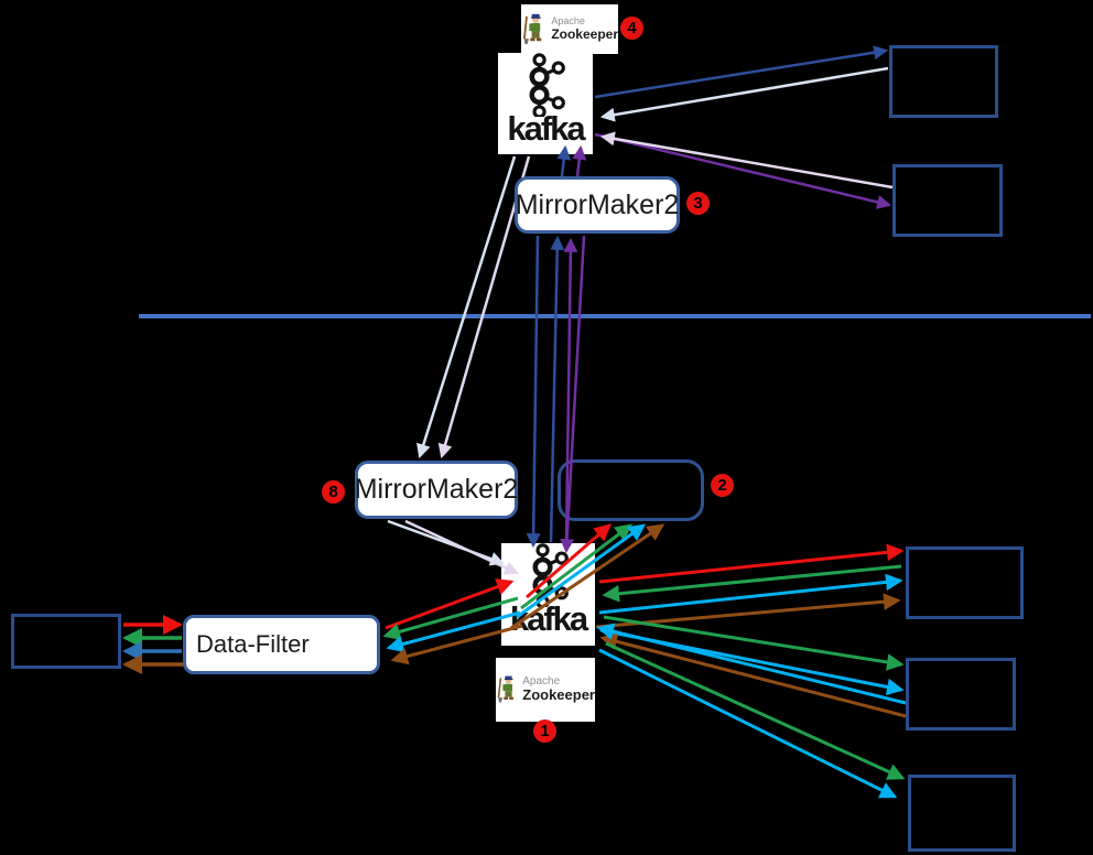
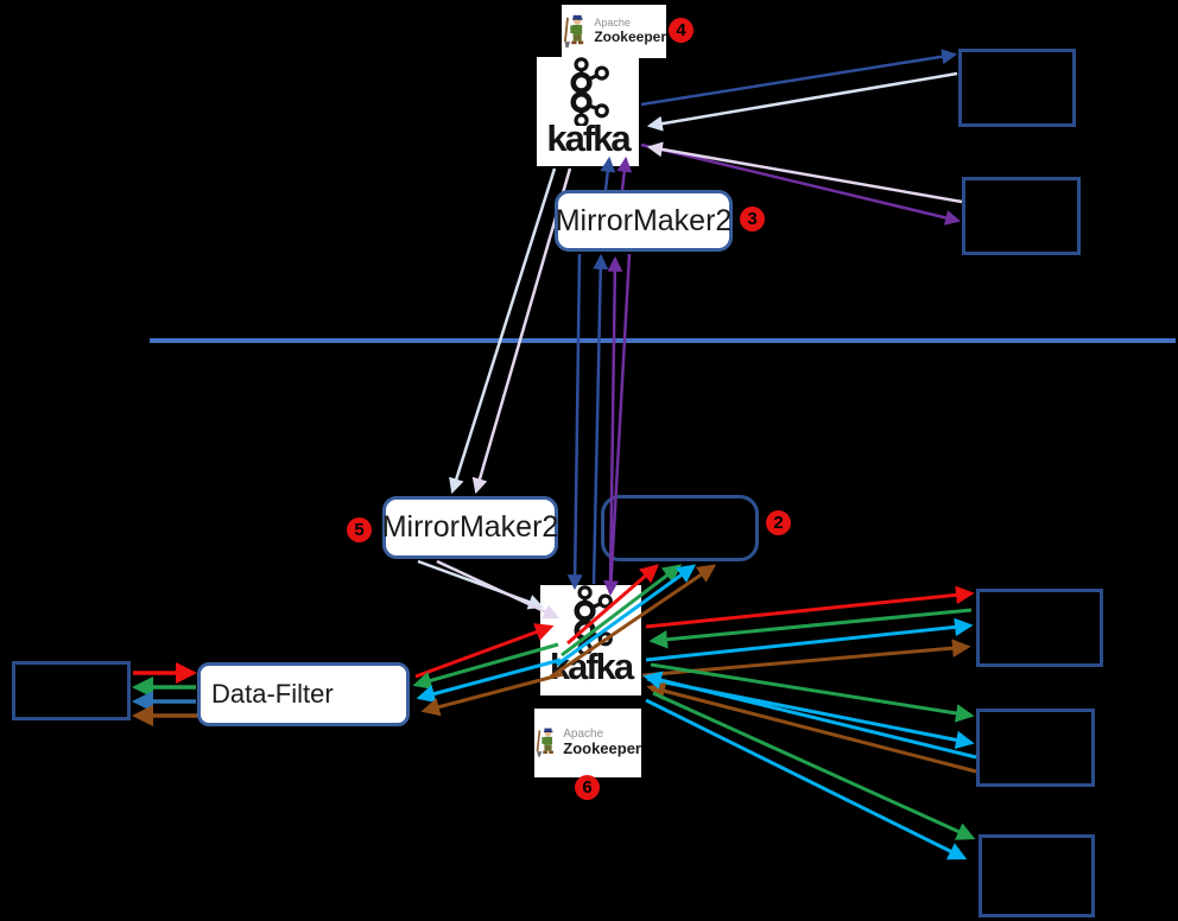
  Apache
  Zookeeper
  4
  kafka
  MirrorMaker2
  3
  MirrorMaker2
- 8
+ 5
  2
  kafka
  Apache
  Zookeeper
- 1
+ 6
  Data-Filter
